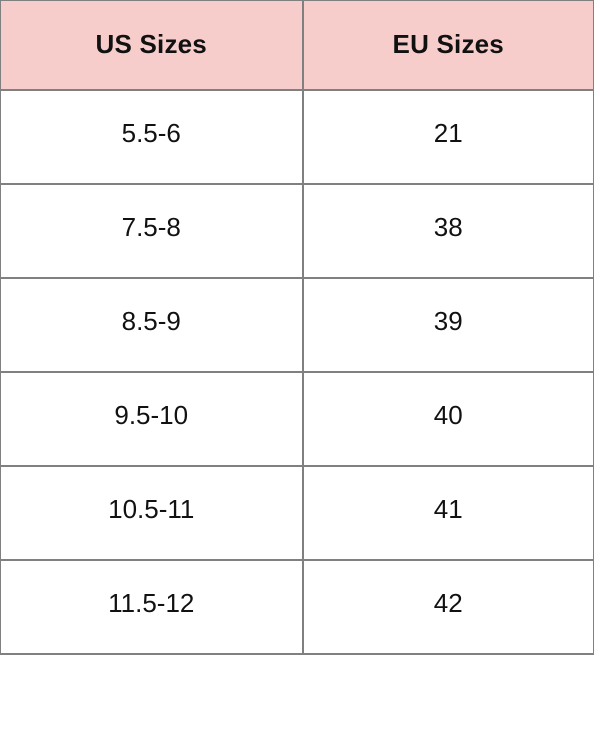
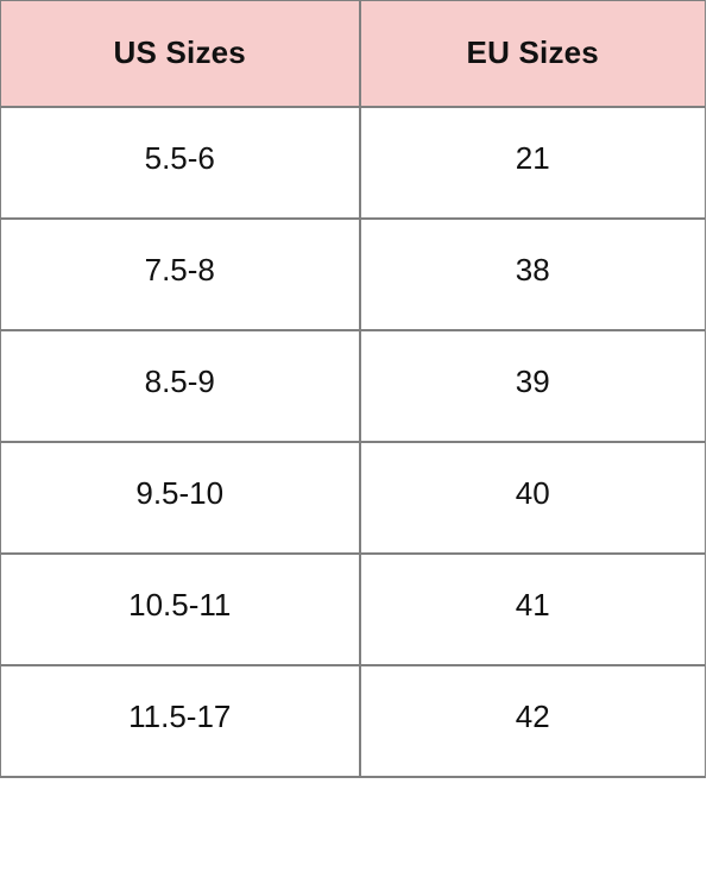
  US Sizes	EU Sizes
  5.5-6	21
  7.5-8	38
  8.5-9	39
  9.5-10	40
  10.5-11	41
- 11.5-12	42
+ 11.5-17	42
